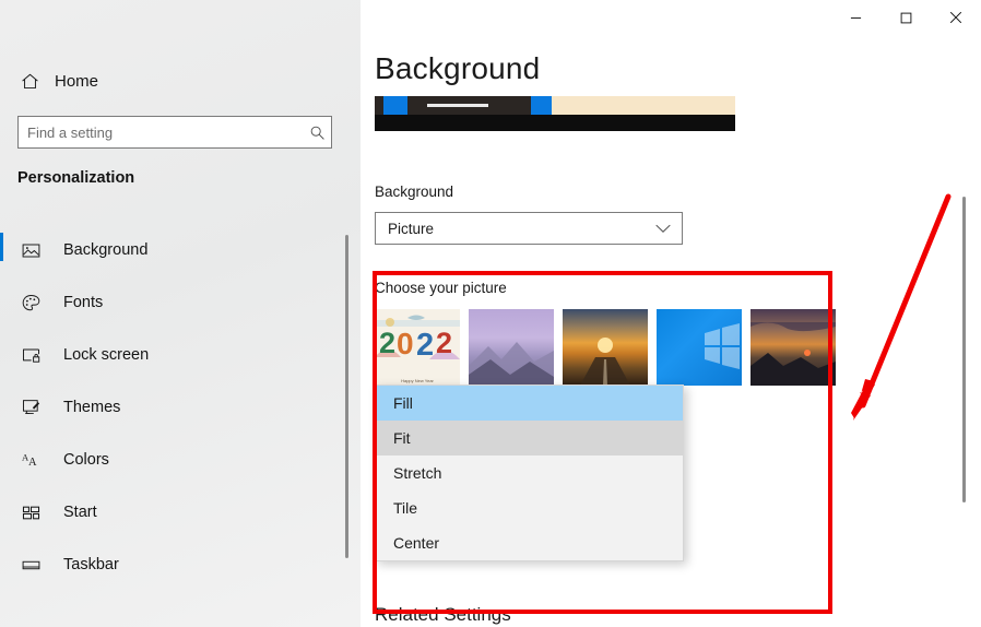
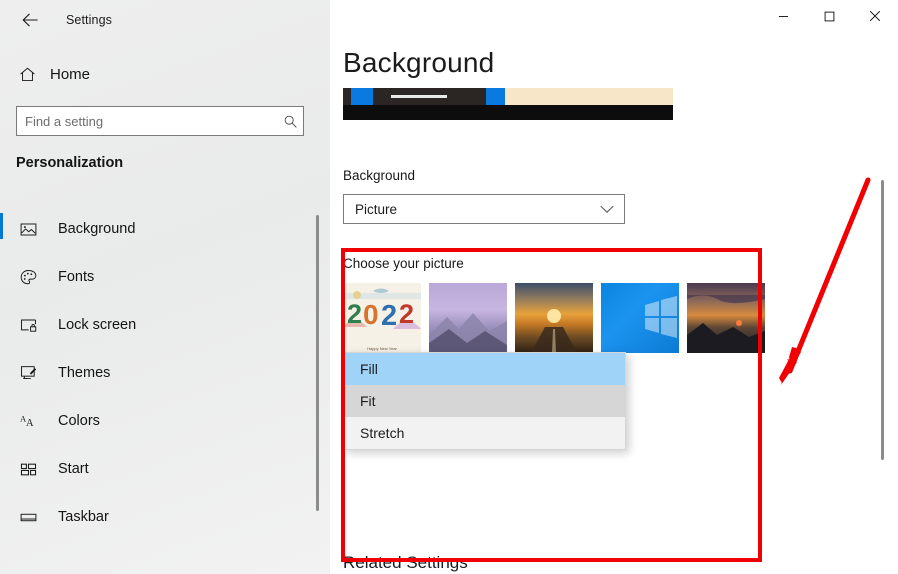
+ Settings
  Home
  Find a setting
  Personalization
  Background
  Fonts
  Lock screen
  Themes
  A
  A
  Colors
  Start
  Taskbar
  Background
  Background
  Picture
  Choose your picture
  2
  0
  2
  2
  Fill
  Fit
  Stretch
- Tile
- Center
  Related Settings
